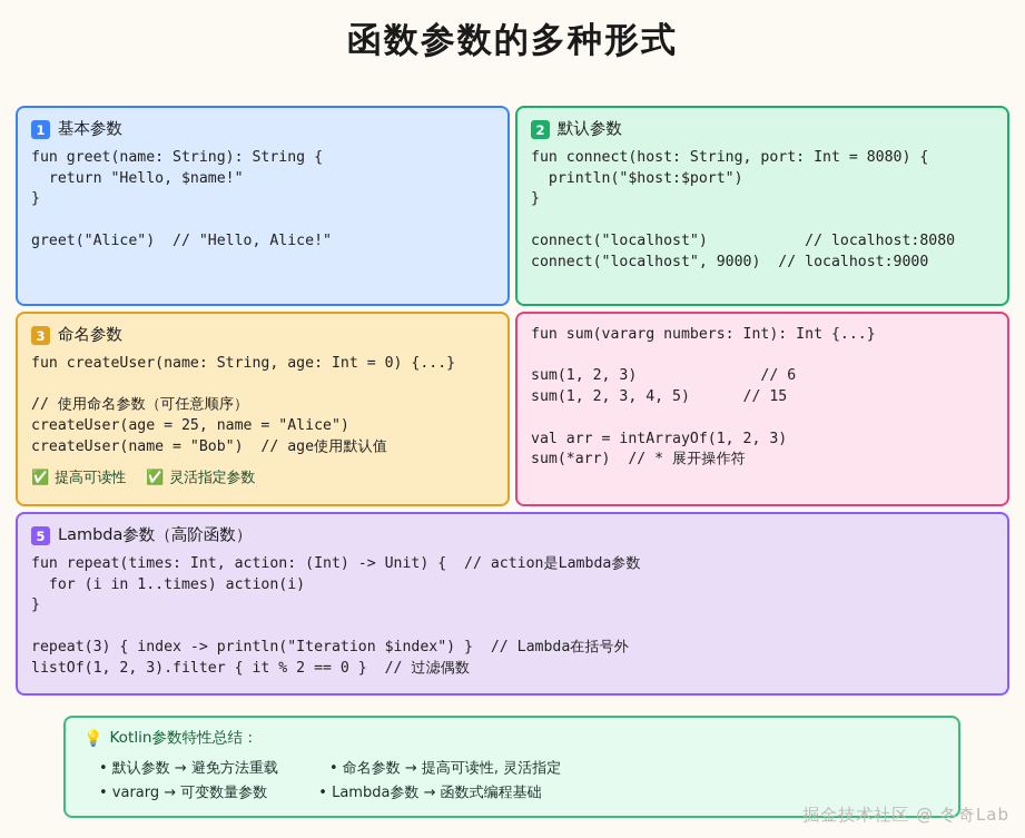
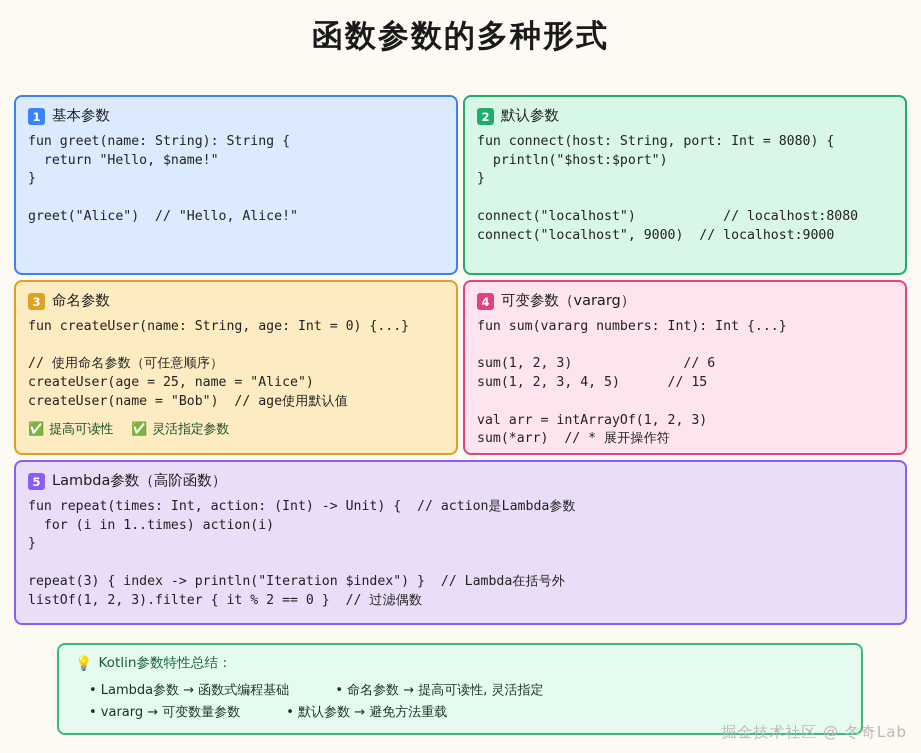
  函数参数的多种形式
  1
  基本参数
  fun greet(name: String): String {
  return "Hello, $name!"
  }
  greet("Alice") // "Hello, Alice!"
  2
  默认参数
  fun connect(host: String, port: Int = 8080) {
  println("$host:$port")
  }
  connect("localhost") // localhost:8080
  connect("localhost", 9000) // localhost:9000
  3
  命名参数
  fun createUser(name: String, age: Int = 0) {...}
  // 使用命名参数（可任意顺序）
  createUser(age = 25, name = "Alice")
  createUser(name = "Bob") // age使用默认值
  ✅
  提高可读性
  ✅
  灵活指定参数
+ 4
+ 可变参数（vararg）
  fun sum(vararg numbers: Int): Int {...}
  sum(1, 2, 3) // 6
  sum(1, 2, 3, 4, 5) // 15
  val arr = intArrayOf(1, 2, 3)
  sum(*arr) // * 展开操作符
  5
  Lambda参数（高阶函数）
  fun repeat(times: Int, action: (Int) -> Unit) { // action是Lambda参数
  for (i in 1..times) action(i)
  }
  repeat(3) { index -> println("Iteration $index") } // Lambda在括号外
  listOf(1, 2, 3).filter { it % 2 == 0 } // 过滤偶数
  💡
  Kotlin参数特性总结：
- • 默认参数 → 避免方法重载
+ • Lambda参数 → 函数式编程基础
  • 命名参数 → 提高可读性, 灵活指定
  • vararg → 可变数量参数
- • Lambda参数 → 函数式编程基础
+ • 默认参数 → 避免方法重载
  掘金技术社区 @ 冬奇Lab
